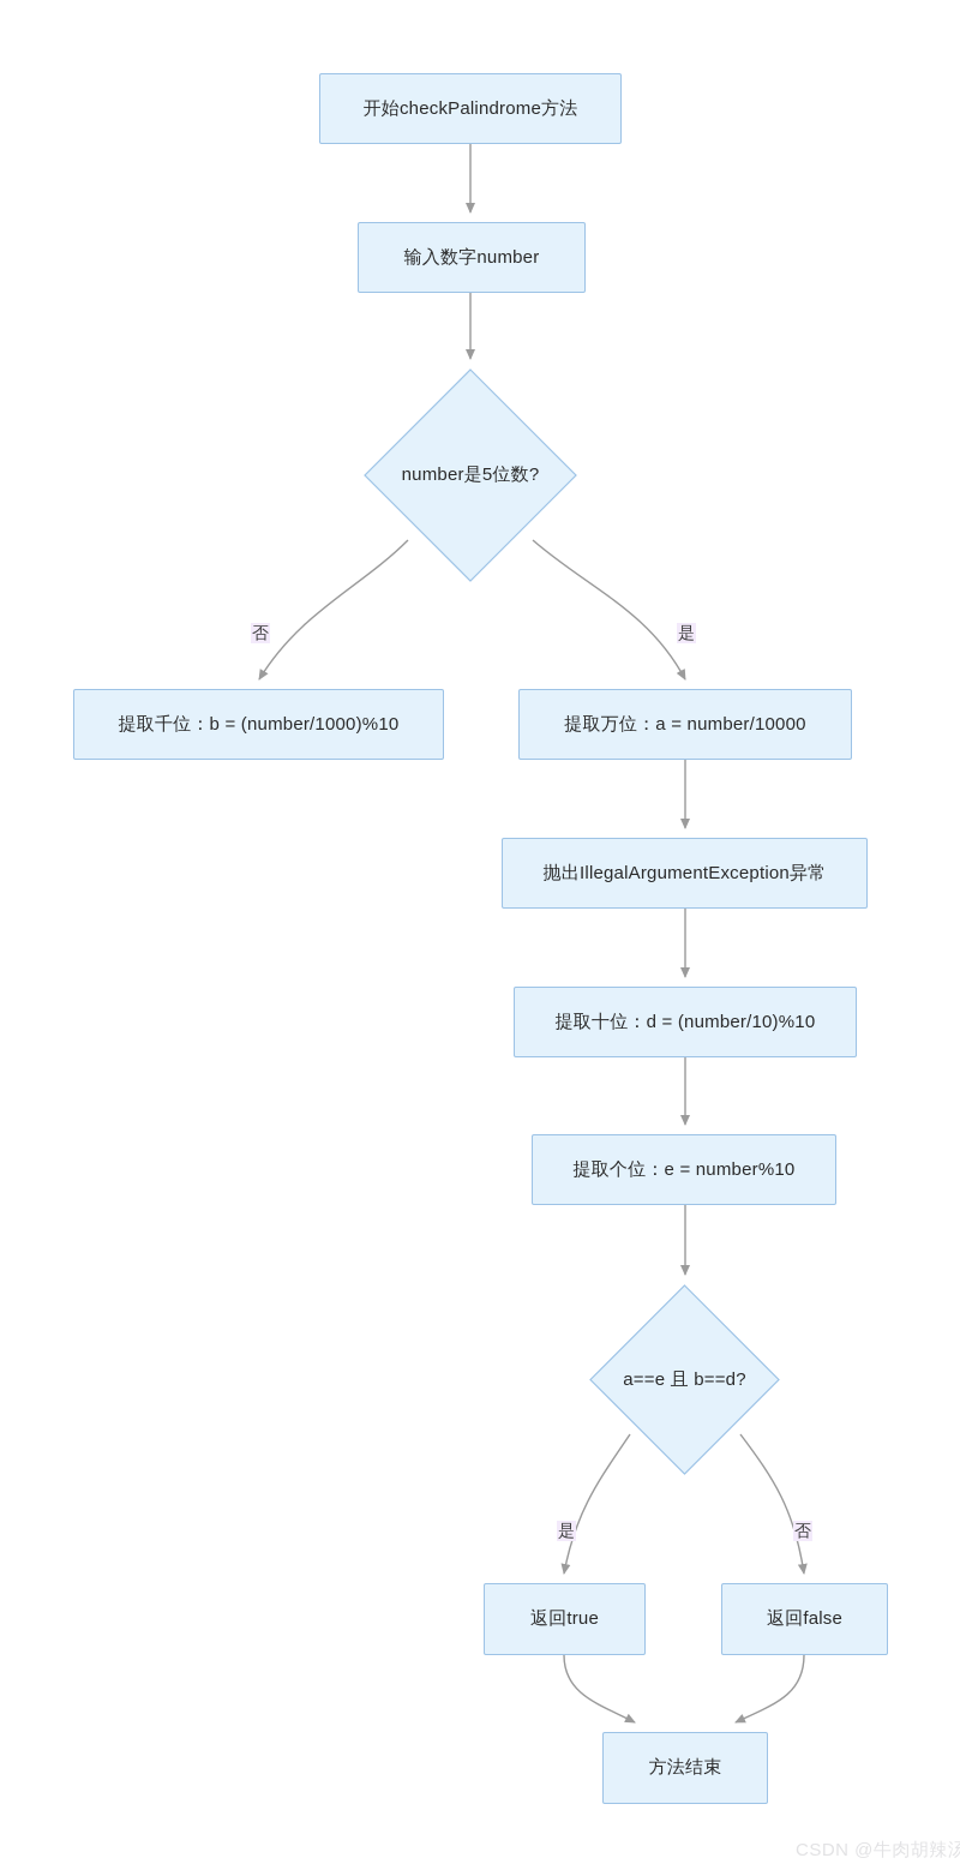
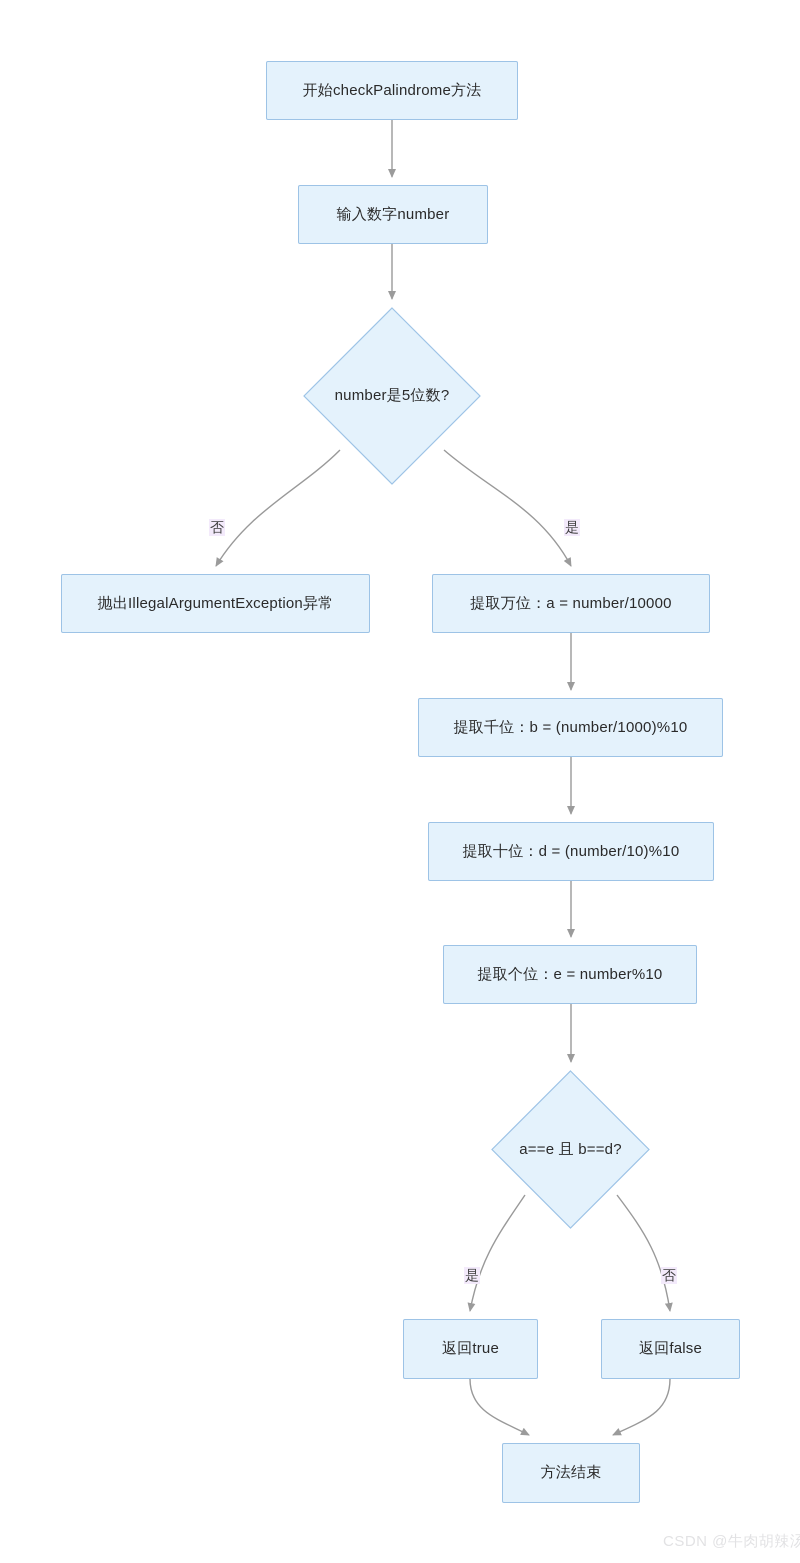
  开始checkPalindrome方法
  输入数字number
  number是5位数?
- 提取千位：b = (number/1000)%10
+ 抛出IllegalArgumentException异常
  提取万位：a = number/10000
- 抛出IllegalArgumentException异常
+ 提取千位：b = (number/1000)%10
  提取十位：d = (number/10)%10
  提取个位：e = number%10
  a==e 且 b==d?
  返回true
  返回false
  方法结束
  否
  是
  是
  否
  CSDN @牛肉胡辣汤
